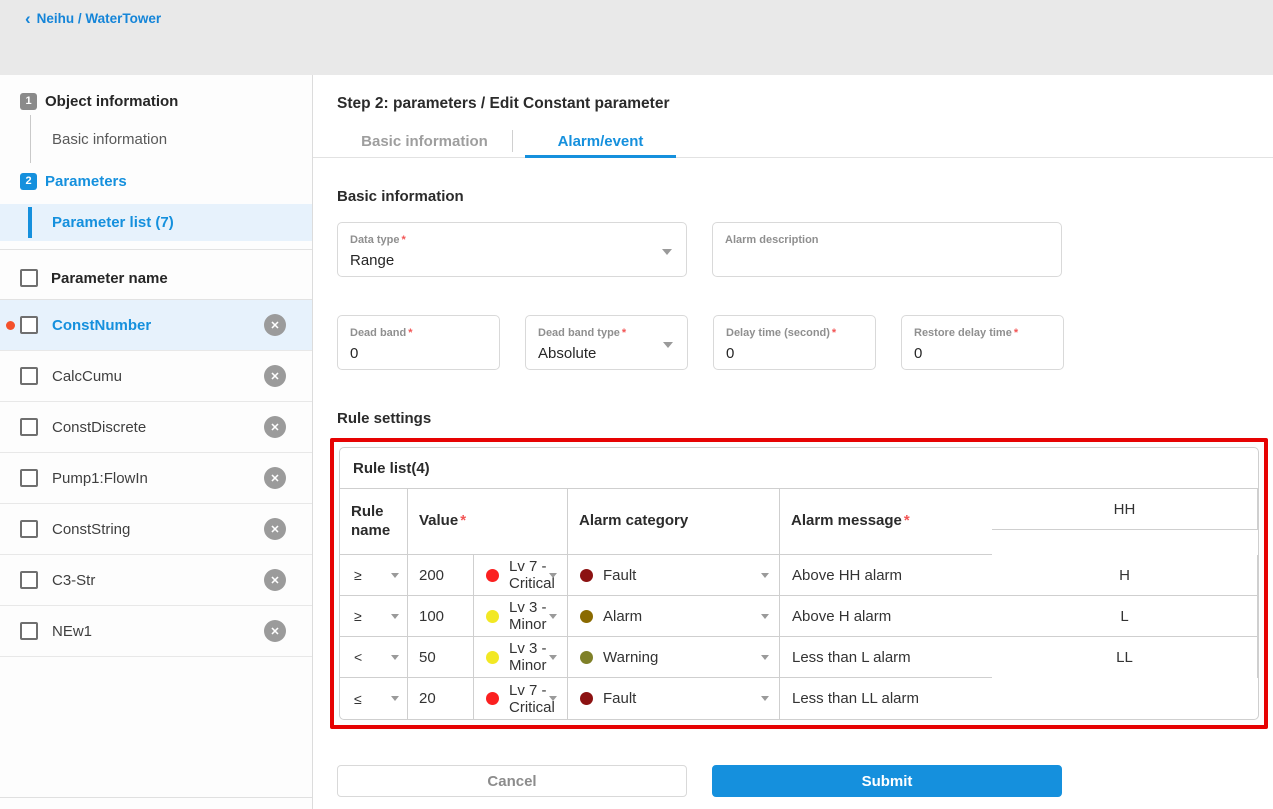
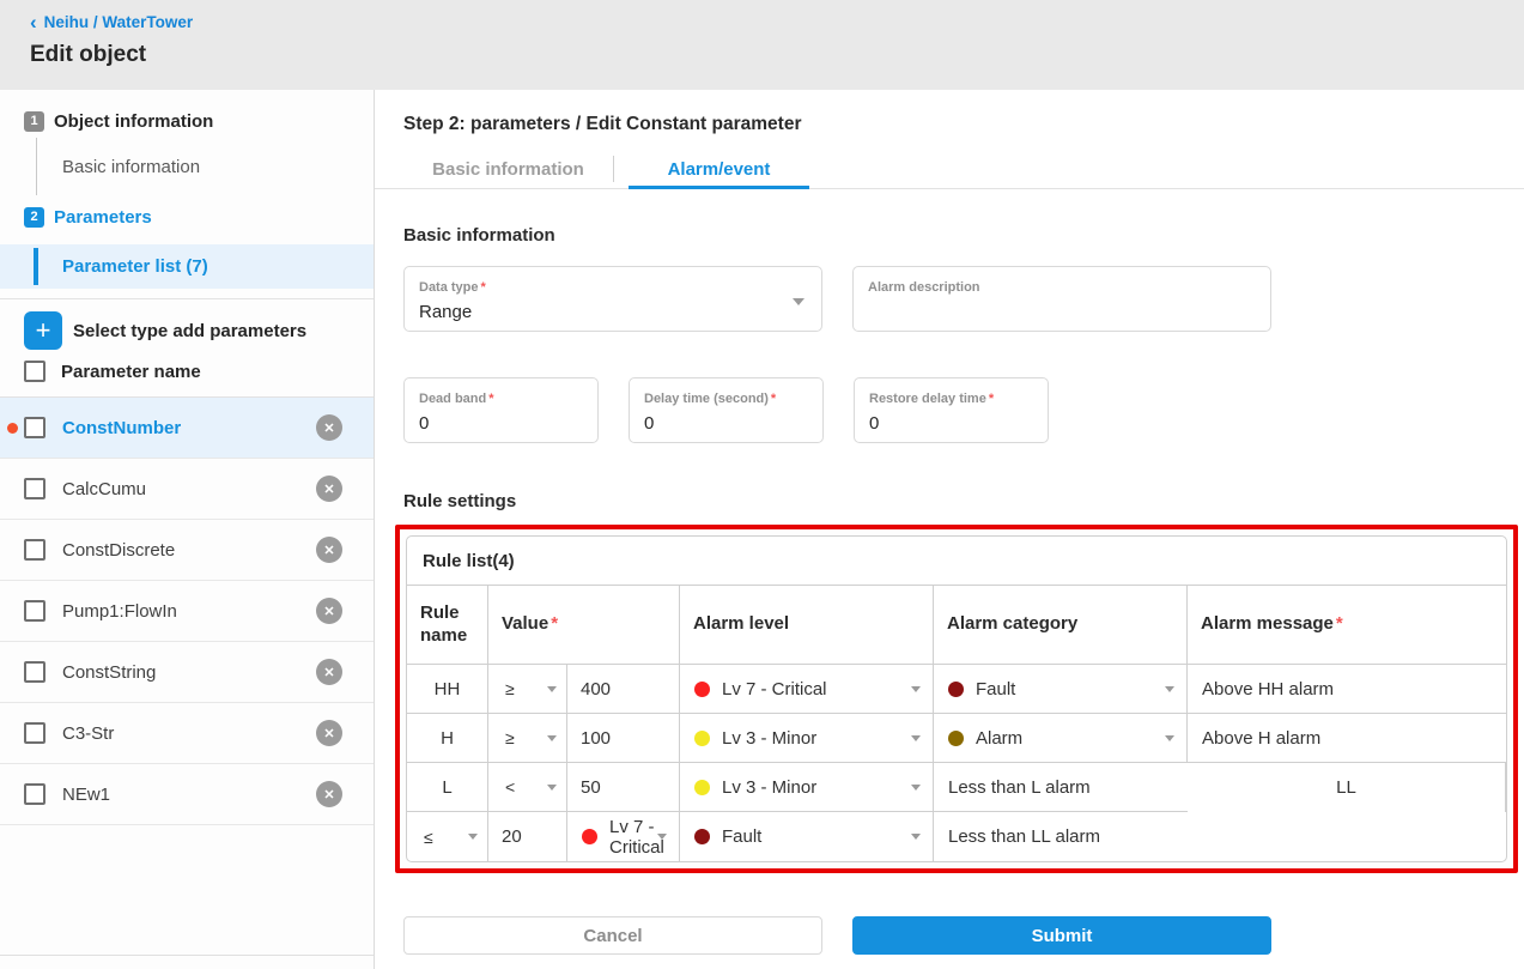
  ‹
  Neihu / WaterTower
+ Edit object
  1
  Object information
  Basic information
  2
  Parameters
  Parameter list (7)
+ +
+ Select type add parameters
  Parameter name
  ConstNumber
  ✕
  CalcCumu
  ✕
  ConstDiscrete
  ✕
  Pump1:FlowIn
  ✕
  ConstString
  ✕
  C3-Str
  ✕
  NEw1
  ✕
  Step 2: parameters / Edit Constant parameter
  Basic information
  Alarm/event
  Basic information
  Data type *
  Range
  Alarm description
  Dead band *
  0
- Dead band type *
- Absolute
  Delay time (second) *
  0
  Restore delay time *
  0
  Rule settings
  Rule list(4)
  Rule name
  Value
  *
+ Alarm level
  Alarm category
  Alarm message
  *
  HH
  ≥
- 200
+ 400
  Lv 7 - Critical
  Fault
  Above HH alarm
  H
  ≥
  100
  Lv 3 - Minor
  Alarm
  Above H alarm
  L
  <
  50
  Lv 3 - Minor
- Warning
  Less than L alarm
  LL
  ≤
  20
  Lv 7 - Critical
  Fault
  Less than LL alarm
  Cancel
  Submit
